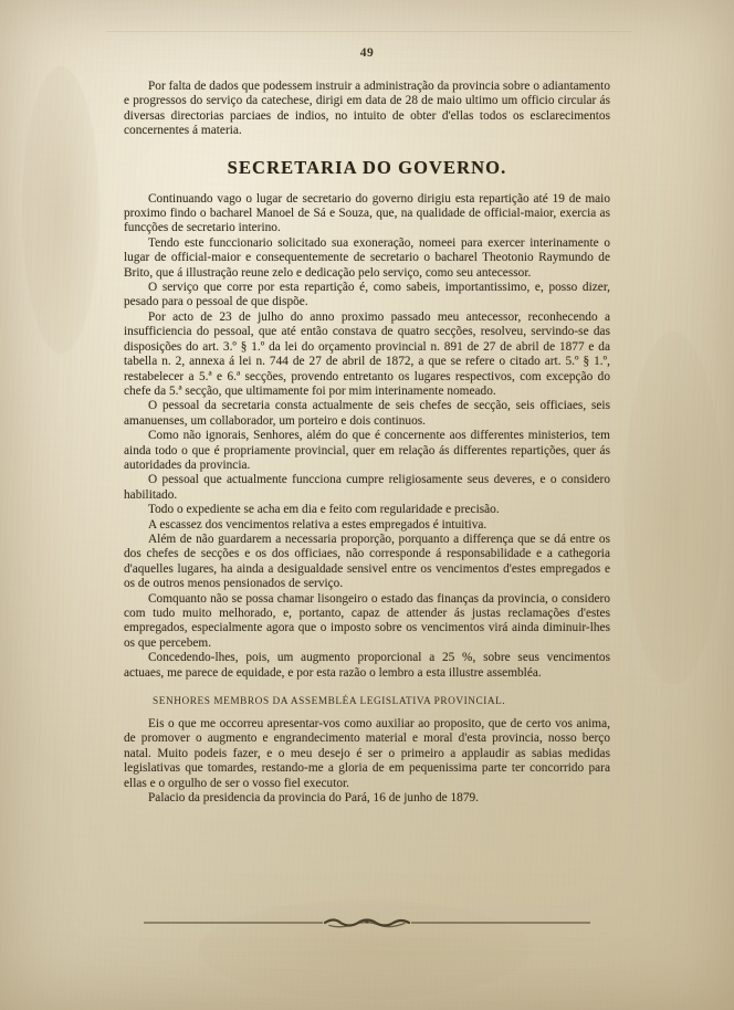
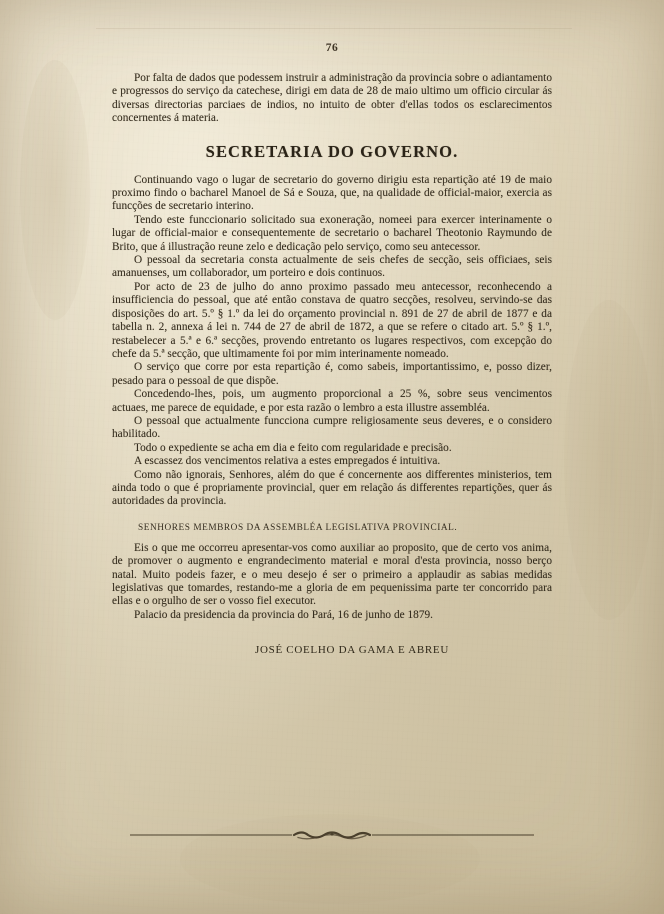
- 49
+ 76
  Por falta de dados que podessem instruir a administração da provincia sobre o adiantamento e progressos do serviço da catechese, dirigi em data de 28 de maio ultimo um officio circular ás diversas directorias parciaes de indios, no intuito de obter d'ellas todos os esclarecimentos concernentes á materia.
  SECRETARIA DO GOVERNO.
  Continuando vago o lugar de secretario do governo dirigiu esta repartição até 19 de maio proximo findo o bacharel Manoel de Sá e Souza, que, na qualidade de official-maior, exercia as funcções de secretario interino.
  Tendo este funccionario solicitado sua exoneração, nomeei para exercer interinamente o lugar de official-maior e consequentemente de secretario o bacharel Theotonio Raymundo de Brito, que á illustração reune zelo e dedicação pelo serviço, como seu antecessor.
- O serviço que corre por esta repartição é, como sabeis, importantissimo, e, posso dizer, pesado para o pessoal de que dispõe.
+ O pessoal da secretaria consta actualmente de seis chefes de secção, seis officiaes, seis amanuenses, um collaborador, um porteiro e dois continuos.
- Por acto de 23 de julho do anno proximo passado meu antecessor, reconhecendo a insufficiencia do pessoal, que até então constava de quatro secções, resolveu, servindo-se das disposições do art. 3.º § 1.º da lei do orçamento provincial n. 891 de 27 de abril de 1877 e da tabella n. 2, annexa á lei n. 744 de 27 de abril de 1872, a que se refere o citado art. 5.º § 1.º, restabelecer a 5.ª e 6.ª secções, provendo entretanto os lugares respectivos, com excepção do chefe da 5.ª secção, que ultimamente foi por mim interinamente nomeado.
+ Por acto de 23 de julho do anno proximo passado meu antecessor, reconhecendo a insufficiencia do pessoal, que até então constava de quatro secções, resolveu, servindo-se das disposições do art. 5.º § 1.º da lei do orçamento provincial n. 891 de 27 de abril de 1877 e da tabella n. 2, annexa á lei n. 744 de 27 de abril de 1872, a que se refere o citado art. 5.º § 1.º, restabelecer a 5.ª e 6.ª secções, provendo entretanto os lugares respectivos, com excepção do chefe da 5.ª secção, que ultimamente foi por mim interinamente nomeado.
- O pessoal da secretaria consta actualmente de seis chefes de secção, seis officiaes, seis amanuenses, um collaborador, um porteiro e dois continuos.
+ O serviço que corre por esta repartição é, como sabeis, importantissimo, e, posso dizer, pesado para o pessoal de que dispõe.
- Como não ignorais, Senhores, além do que é concernente aos differentes ministerios, tem ainda todo o que é propriamente provincial, quer em relação ás differentes repartições, quer ás autoridades da provincia.
+ Concedendo-lhes, pois, um augmento proporcional a 25 %, sobre seus vencimentos actuaes, me parece de equidade, e por esta razão o lembro a esta illustre assembléa.
  O pessoal que actualmente funcciona cumpre religiosamente seus deveres, e o considero habilitado.
  Todo o expediente se acha em dia e feito com regularidade e precisão.
  A escassez dos vencimentos relativa a estes empregados é intuitiva.
- Além de não guardarem a necessaria proporção, porquanto a differença que se dá entre os dos chefes de secções e os dos officiaes, não corresponde á responsabilidade e a cathegoria d'aquelles lugares, ha ainda a desigualdade sensivel entre os vencimentos d'estes empregados e os de outros menos pensionados de serviço.
- Comquanto não se possa chamar lisongeiro o estado das finanças da provincia, o considero com tudo muito melhorado, e, portanto, capaz de attender ás justas reclamações d'estes empregados, especialmente agora que o imposto sobre os vencimentos virá ainda diminuir-lhes os que percebem.
- Concedendo-lhes, pois, um augmento proporcional a 25 %, sobre seus vencimentos actuaes, me parece de equidade, e por esta razão o lembro a esta illustre assembléa.
+ Como não ignorais, Senhores, além do que é concernente aos differentes ministerios, tem ainda todo o que é propriamente provincial, quer em relação ás differentes repartições, quer ás autoridades da provincia.
  SENHORES MEMBROS DA ASSEMBLÉA LEGISLATIVA PROVINCIAL.
  Eis o que me occorreu apresentar-vos como auxiliar ao proposito, que de certo vos anima, de promover o augmento e engrandecimento material e moral d'esta provincia, nosso berço natal. Muito podeis fazer, e o meu desejo é ser o primeiro a applaudir as sabias medidas legislativas que tomardes, restando-me a gloria de em pequenissima parte ter concorrido para ellas e o orgulho de ser o vosso fiel executor.
  Palacio da presidencia da provincia do Pará, 16 de junho de 1879.
+ JOSÉ COELHO DA GAMA E ABREU
